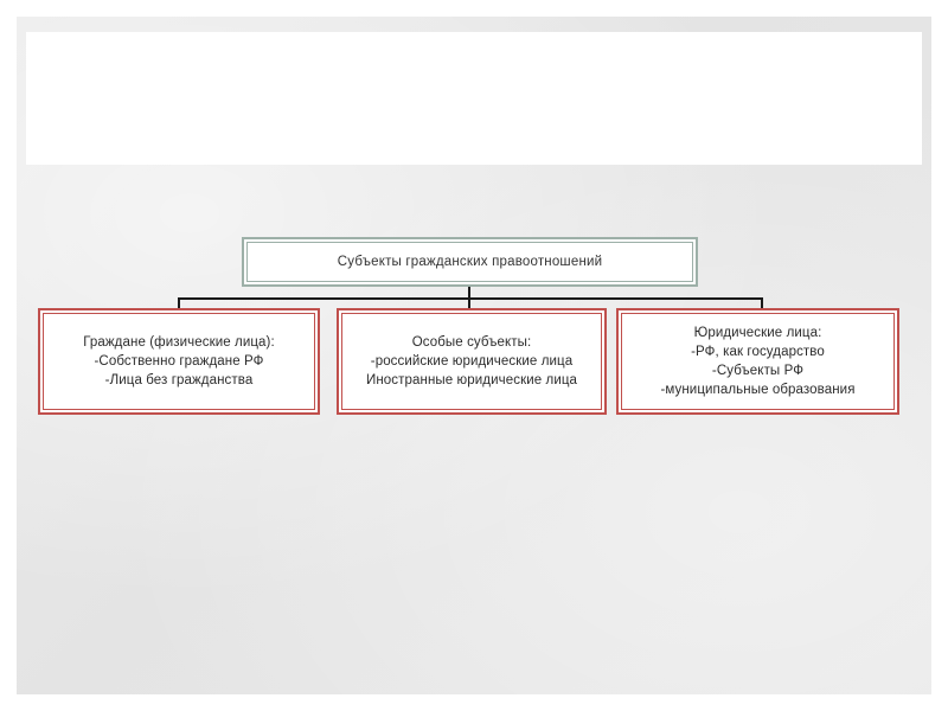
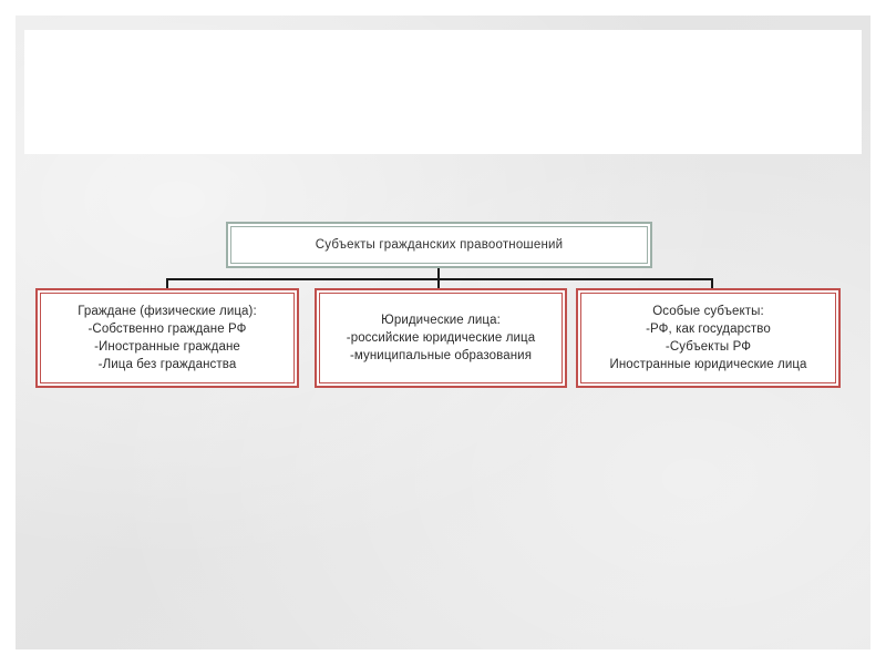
  Субъекты гражданских правоотношений
  Граждане (физические лица):
  -Собственно граждане РФ
+ -Иностранные граждане
  -Лица без гражданства
- Особые субъекты:
+ Юридические лица:
  -российские юридические лица
- Иностранные юридические лица
+ -муниципальные образования
- Юридические лица:
+ Особые субъекты:
  -РФ, как государство
  -Субъекты РФ
- -муниципальные образования
+ Иностранные юридические лица
